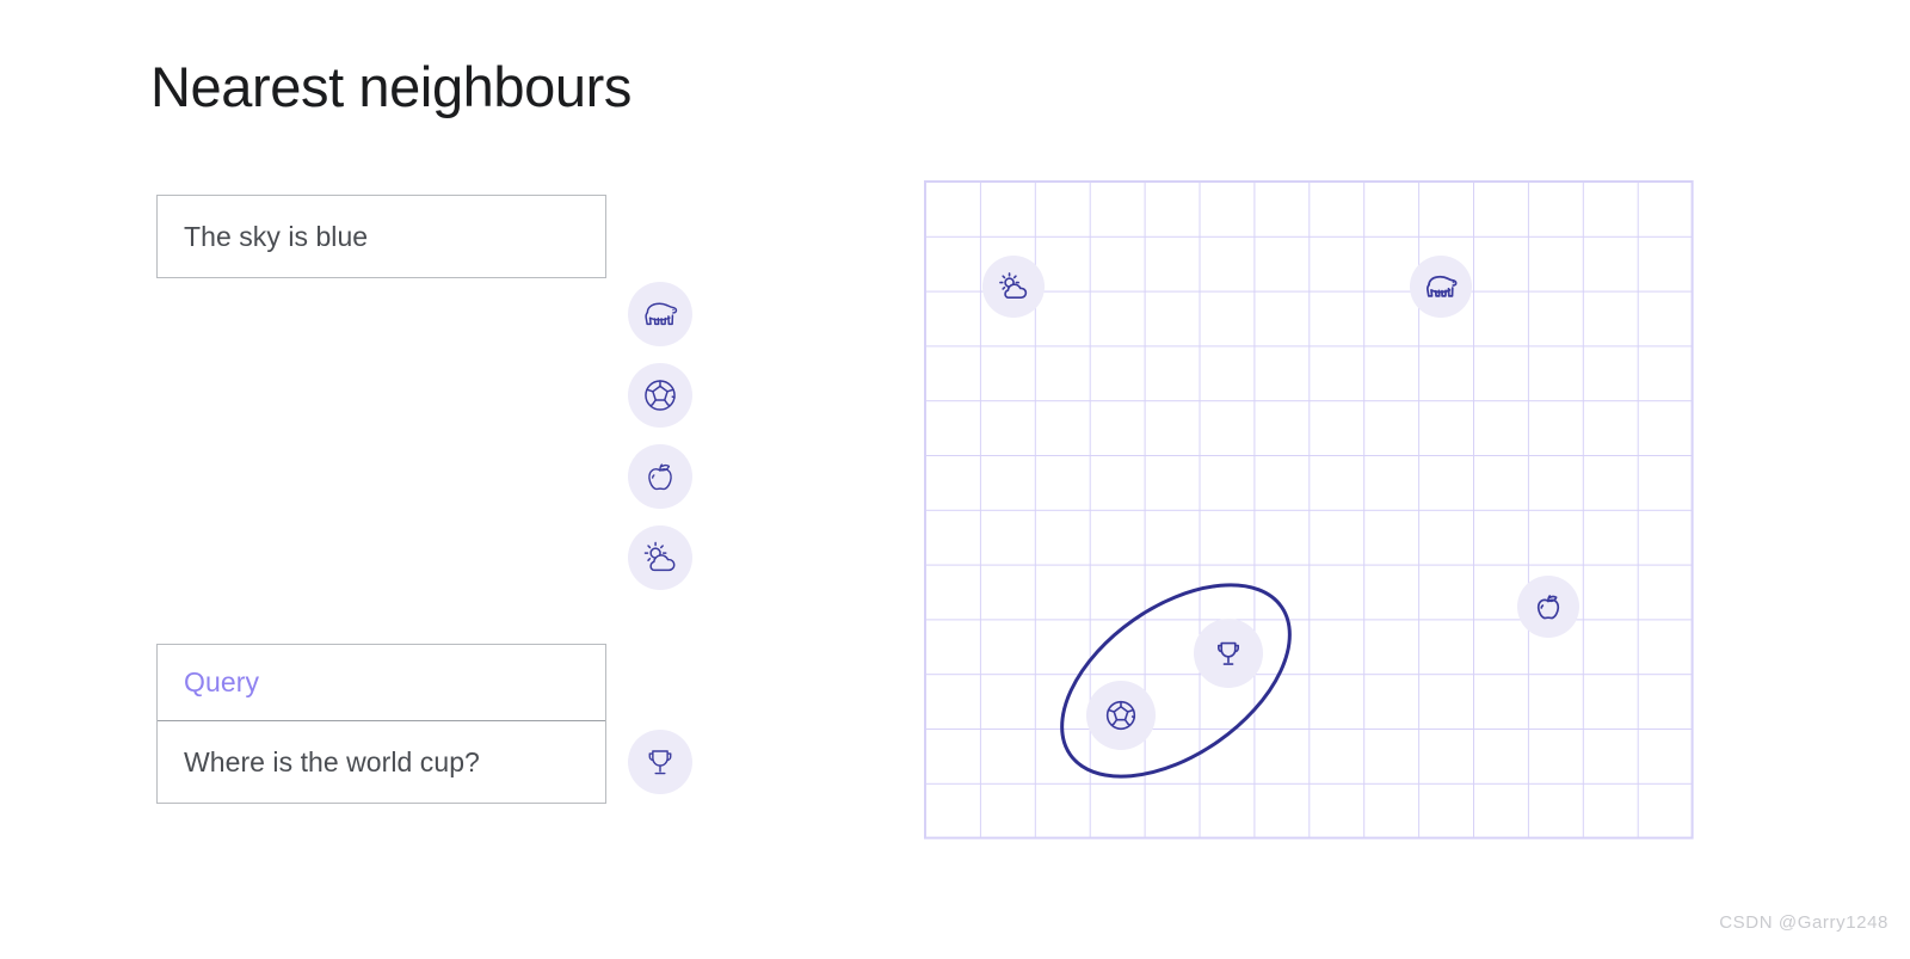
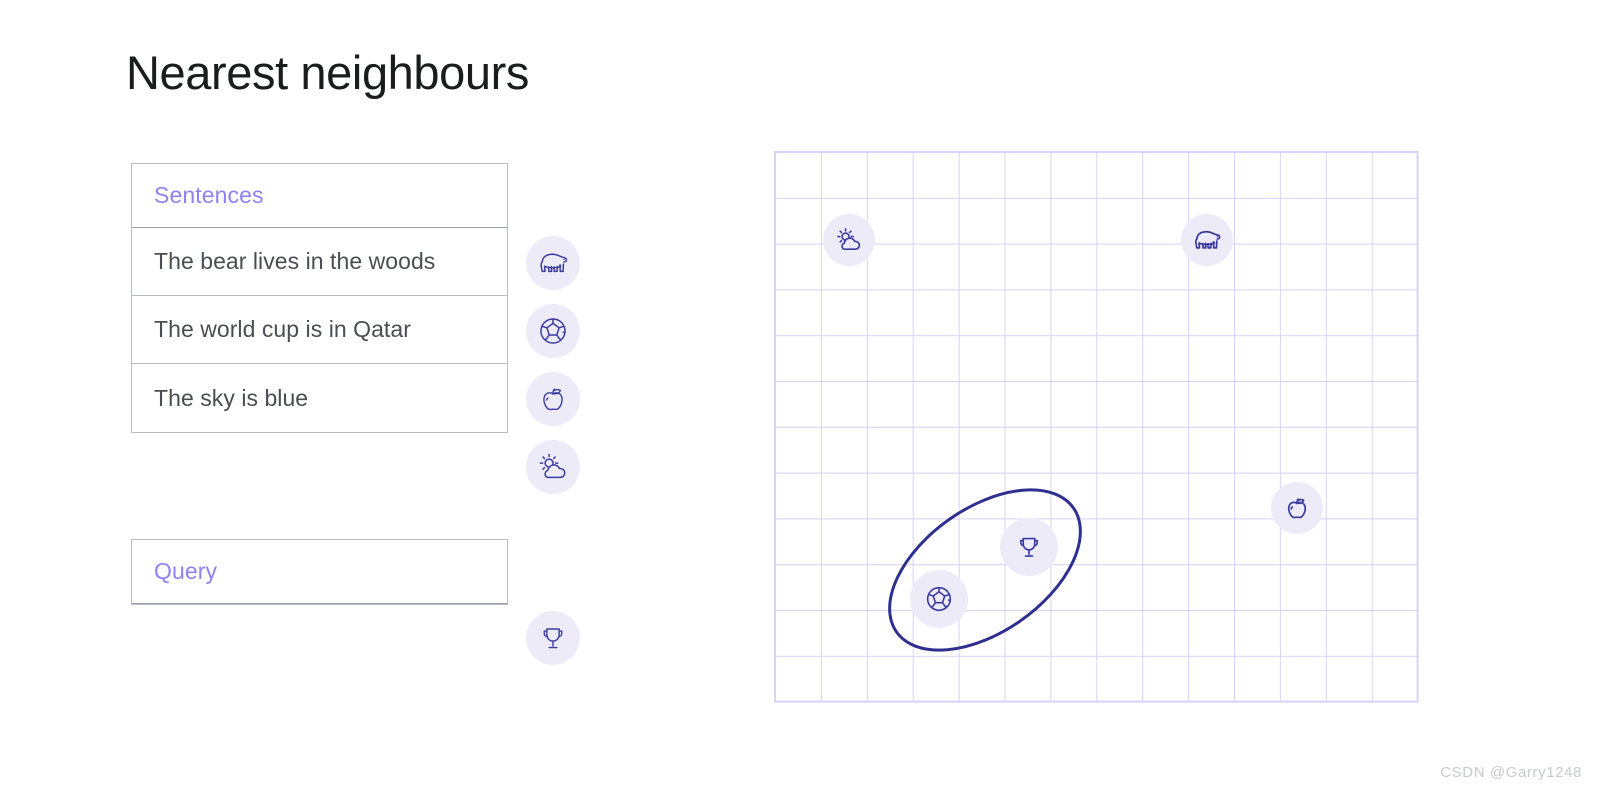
  Nearest neighbours
+ Sentences
+ The bear lives in the woods
+ The world cup is in Qatar
  The sky is blue
  Query
- Where is the world cup?
  CSDN @Garry1248
